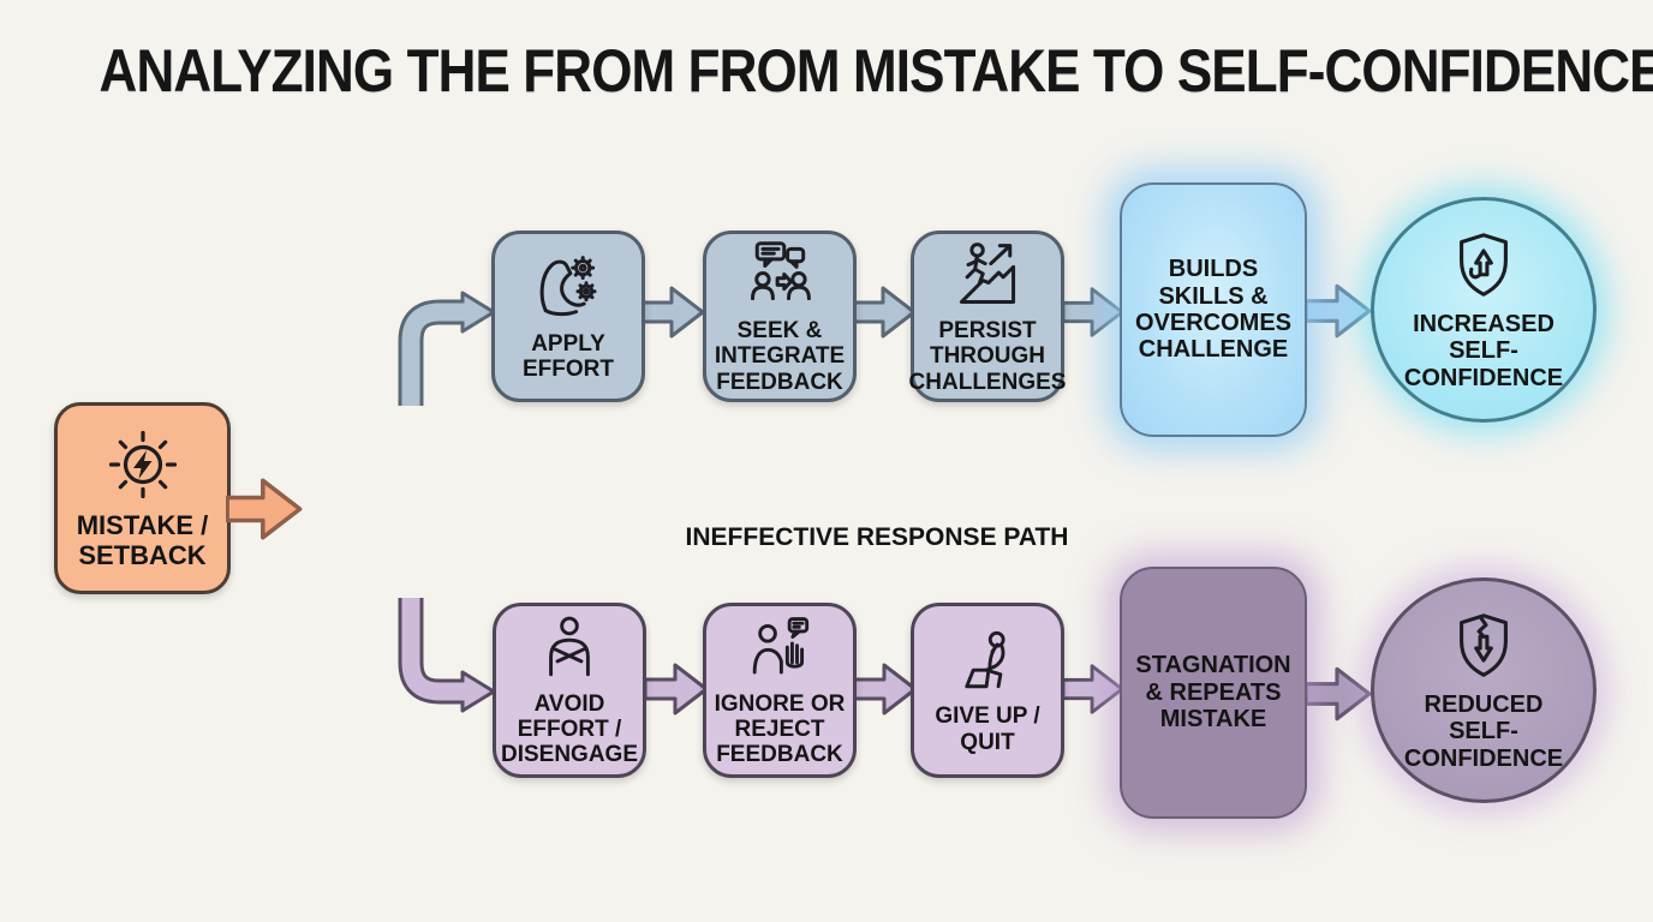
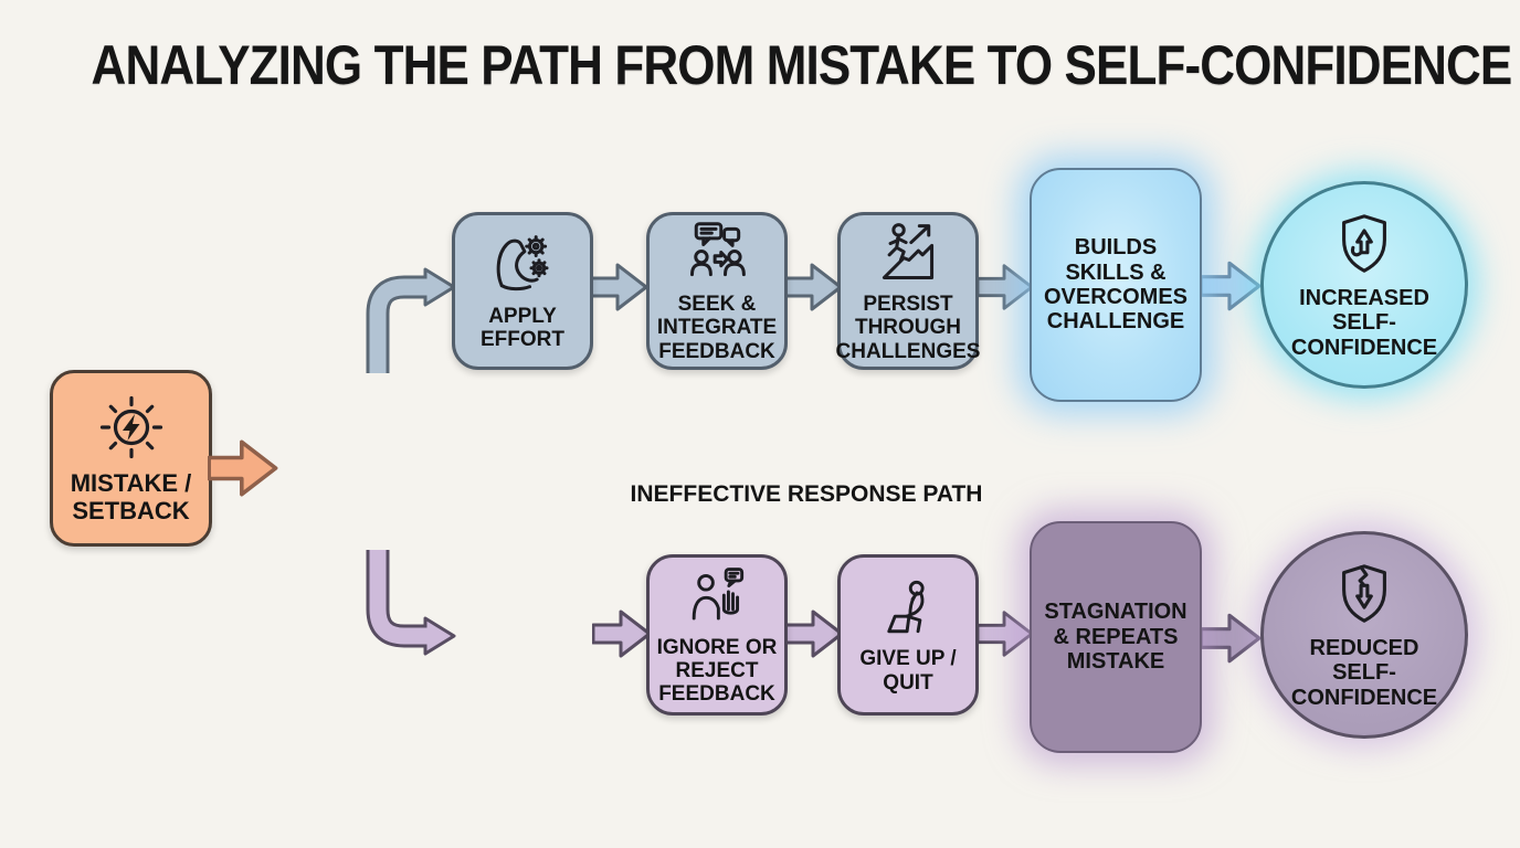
- ANALYZING THE FROM FROM MISTAKE TO SELF-CONFIDENCE
+ ANALYZING THE PATH FROM MISTAKE TO SELF-CONFIDENCE
  MISTAKE /
  SETBACK
  APPLY
  EFFORT
  SEEK &
  INTEGRATE
  FEEDBACK
  PERSIST
  THROUGH
  CHALLENGES
  BUILDS
  SKILLS &
  OVERCOMES
  CHALLENGE
  INCREASED
  SELF-
  CONFIDENCE
  INEFFECTIVE RESPONSE PATH
- AVOID
- EFFORT /
- DISENGAGE
  IGNORE OR
  REJECT
  FEEDBACK
  GIVE UP /
  QUIT
  STAGNATION
  & REPEATS
  MISTAKE
  REDUCED
  SELF-
  CONFIDENCE
